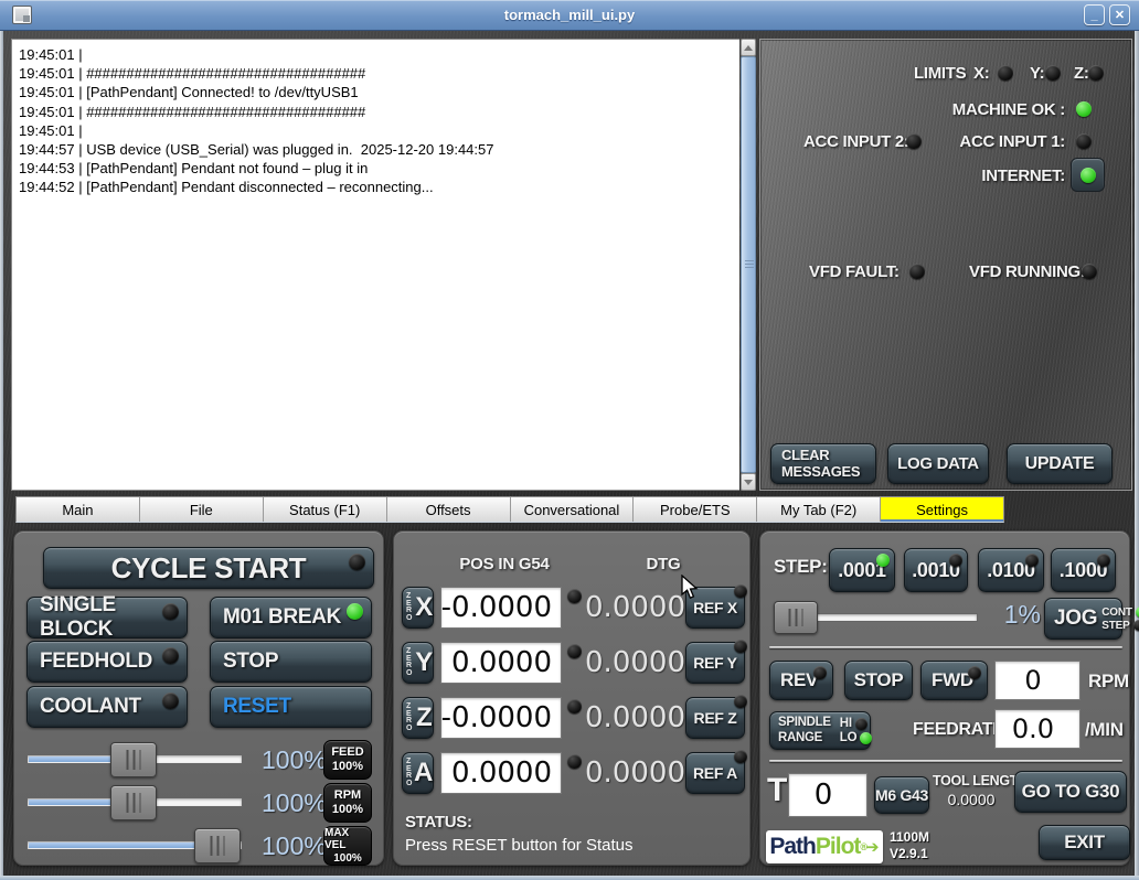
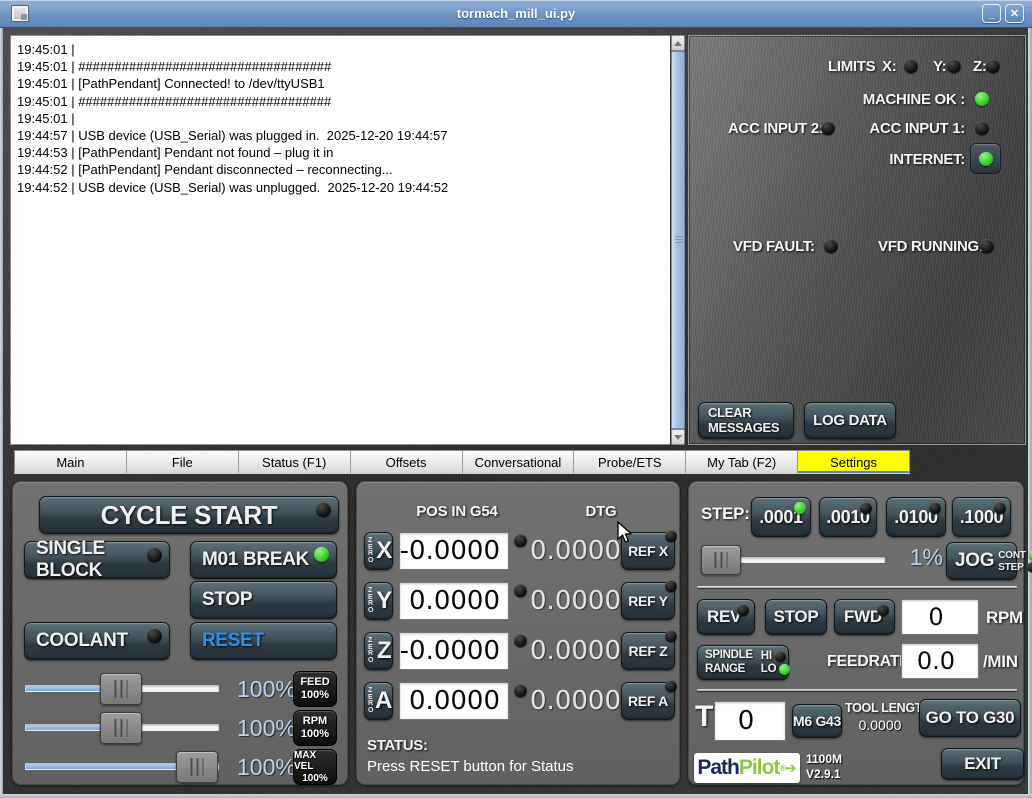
  tormach_mill_ui.py
  _
  ✕
  19:45:01 |
  19:45:01 | ###################################
  19:45:01 | [PathPendant] Connected! to /dev/ttyUSB1
  19:45:01 | ###################################
  19:45:01 |
  19:44:57 | USB device (USB_Serial) was plugged in. 2025-12-20 19:44:57
  19:44:53 | [PathPendant] Pendant not found – plug it in
  19:44:52 | [PathPendant] Pendant disconnected – reconnecting...
+ 19:44:52 | USB device (USB_Serial) was unplugged. 2025-12-20 19:44:52
  LIMITS
  X:
  Y:
  Z:
  MACHINE OK :
  ACC INPUT 2
  ACC INPUT 1:
  INTERNET:
  VFD FAULT:
  VFD RUNNING
  CLEAR
  MESSAGES
  LOG DATA
- UPDATE
  Main
  File
  Status (F1)
  Offsets
  Conversational
  Probe/ETS
  My Tab (F2)
  Settings
  CYCLE START
  SINGLE BLOCK
  M01 BREAK
- FEEDHOLD
  STOP
  COOLANT
  RESET
  100%
  FEED
  100%
  100%
  RPM
  100%
  100%
  MAX VEL
  100%
  POS IN G54
  DTG
  X
  -0.0000
  0.0000
  REF X
  Y
  0.0000
  0.0000
  REF Y
  Z
  -0.0000
  0.0000
  REF Z
  A
  0.0000
  0.0000
  REF A
  STATUS:
  Press RESET button for Status
  STEP:
  .0001
  .0010
  .0100
  .1000
  1%
  JOG
  CONT
  STEP
  REV
  STOP
  FWD
  0
  RPM
  SPINDLE
  RANGE
  HI
  LO
  FEEDRAT
  0.0
  /MIN
  T
  0
  M6 G43
  TOOL LENG
  0.0000
  GO TO G30
  Path
  Pilot
  ®
  ➔
  1100M
  V2.9.1
  EXIT
